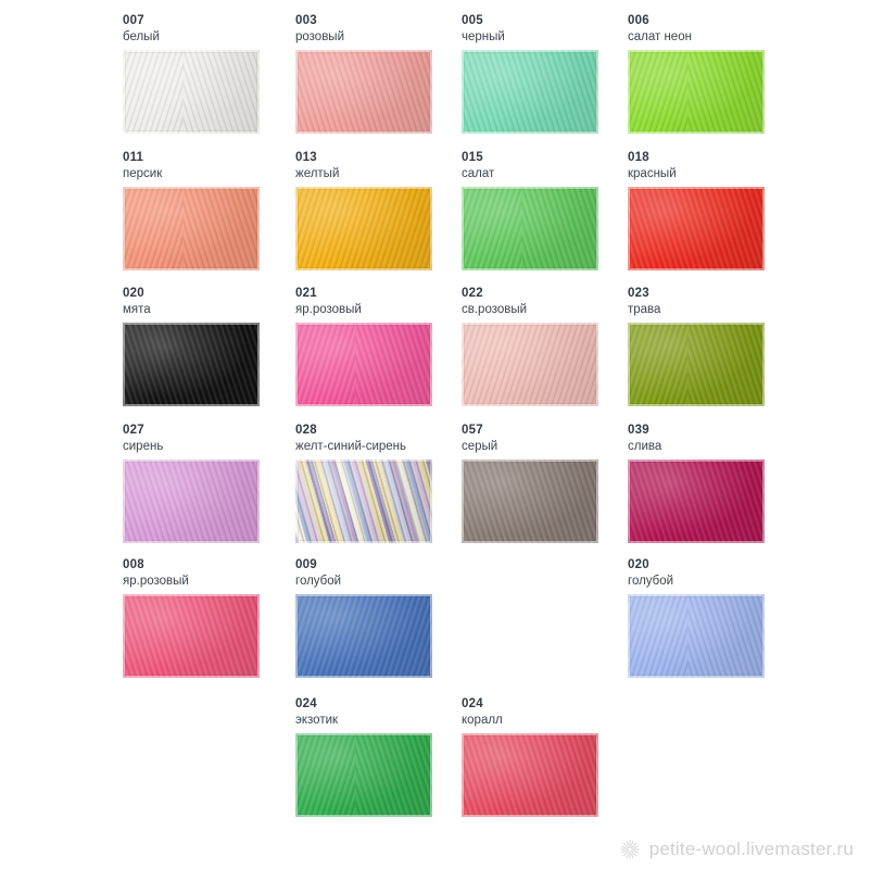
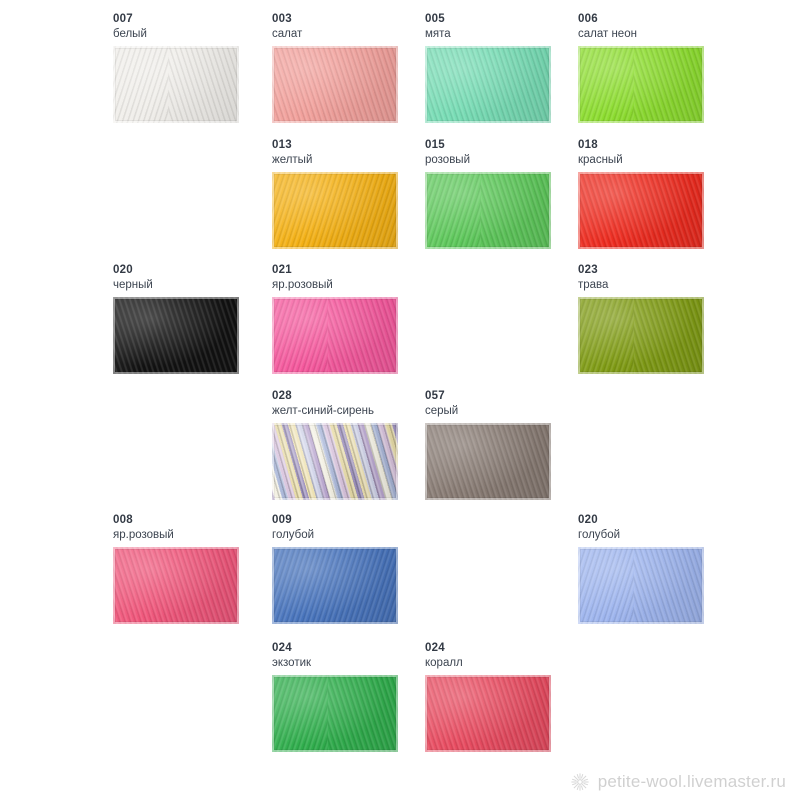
  007
  белый
  003
- розовый
+ салат
  005
- черный
+ мята
  006
  салат неон
- 011
- персик
  013
  желтый
  015
- салат
+ розовый
  018
  красный
  020
- мята
+ черный
  021
  яр.розовый
- 022
- св.розовый
  023
  трава
- 027
- сирень
  028
  желт-синий-сирень
  057
  серый
- 039
- слива
  008
  яр.розовый
  009
  голубой
  020
  голубой
  024
  экзотик
  024
  коралл
  petite-wool.livemaster.ru
